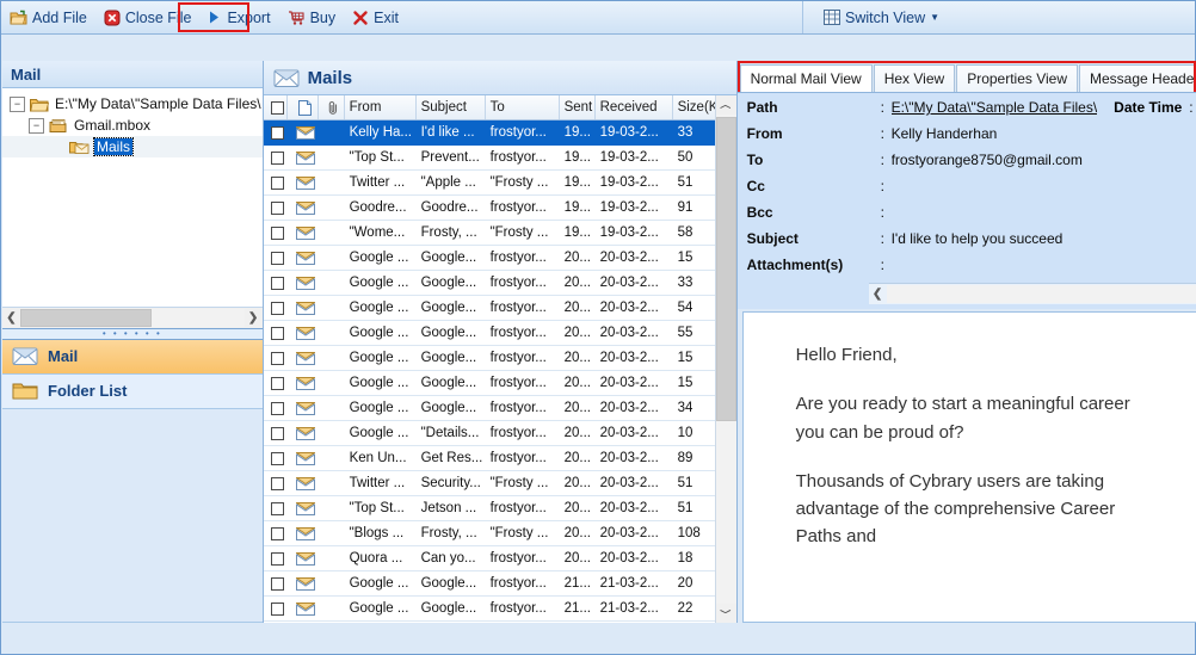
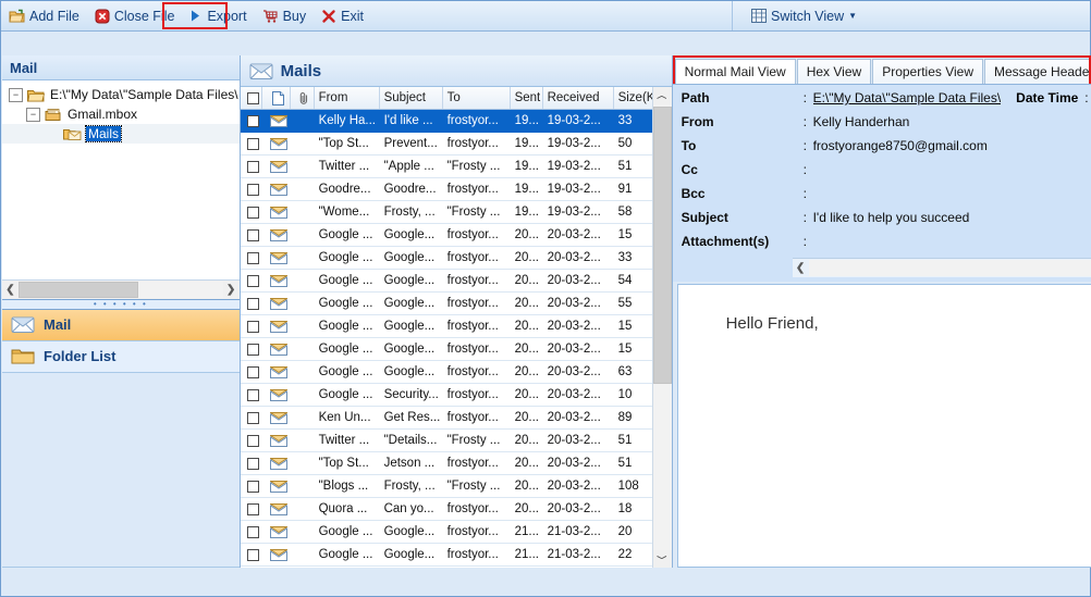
  Add File
  Close File
  Export
  Buy
  Exit
  Switch View
  ▼
  Mail
  −
  E:\"My Data\"Sample Data Files\
  −
  Gmail.mbox
  Mails
  ❮
  ❯
  • • • • • •
  Mail
  Folder List
  Mails
  From
  Subject
  To
  Sent
  Received
  Kelly Ha...
  I'd like ...
  frostyor...
  19...
  19-03-2...
  33
  "Top St...
  Prevent...
  frostyor...
  19...
  19-03-2...
  50
  Twitter ...
  "Apple ...
  "Frosty ...
  19...
  19-03-2...
  51
  Goodre...
  Goodre...
  frostyor...
  19...
  19-03-2...
  91
  "Wome...
  Frosty, ...
  "Frosty ...
  19...
  19-03-2...
  58
  Google ...
  Google...
  frostyor...
  20...
  20-03-2...
  15
  Google ...
  Google...
  frostyor...
  20...
  20-03-2...
  33
  Google ...
  Google...
  frostyor...
  20...
  20-03-2...
  54
  Google ...
  Google...
  frostyor...
  20...
  20-03-2...
  55
  Google ...
  Google...
  frostyor...
  20...
  20-03-2...
  15
  Google ...
  Google...
  frostyor...
  20...
  20-03-2...
  15
  Google ...
  Google...
  frostyor...
  20...
  20-03-2...
- 34
+ 63
  Google ...
- "Details...
+ Security...
  frostyor...
  20...
  20-03-2...
  10
  Ken Un...
  Get Res...
  frostyor...
  20...
  20-03-2...
  89
  Twitter ...
- Security...
+ "Details...
  "Frosty ...
  20...
  20-03-2...
  51
  "Top St...
  Jetson ...
  frostyor...
  20...
  20-03-2...
  51
  "Blogs ...
  Frosty, ...
  "Frosty ...
  20...
  20-03-2...
  108
  Quora ...
  Can yo...
  frostyor...
  20...
  20-03-2...
  18
  Google ...
  Google...
  frostyor...
  21...
  21-03-2...
  20
  Google ...
  Google...
  frostyor...
  21...
  21-03-2...
  22
  ︿
  ﹀
  Normal Mail View
  Hex View
  Properties View
  Message Heade
  Path
  :
  E:\"My Data\"Sample Data Files\
  Date Time
  :
  From
  :
  Kelly Handerhan
  To
  :
  frostyorange8750@gmail.com
  Cc
  :
  Bcc
  :
  Subject
  :
  I'd like to help you succeed
  Attachment(s)
  :
  ❮
  Hello Friend,
- Are you ready to start a meaningful career you can be proud of?
- Thousands of Cybrary users are taking advantage of the comprehensive Career Paths and
